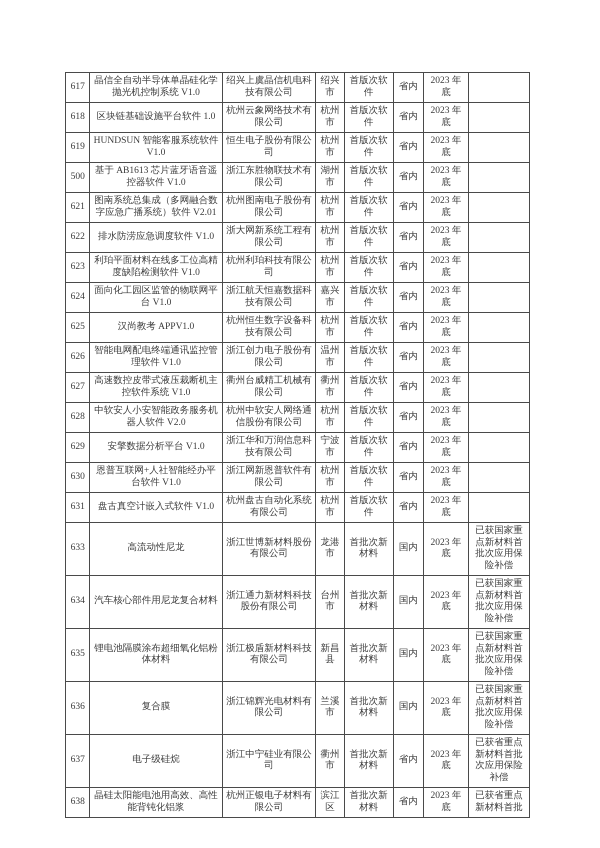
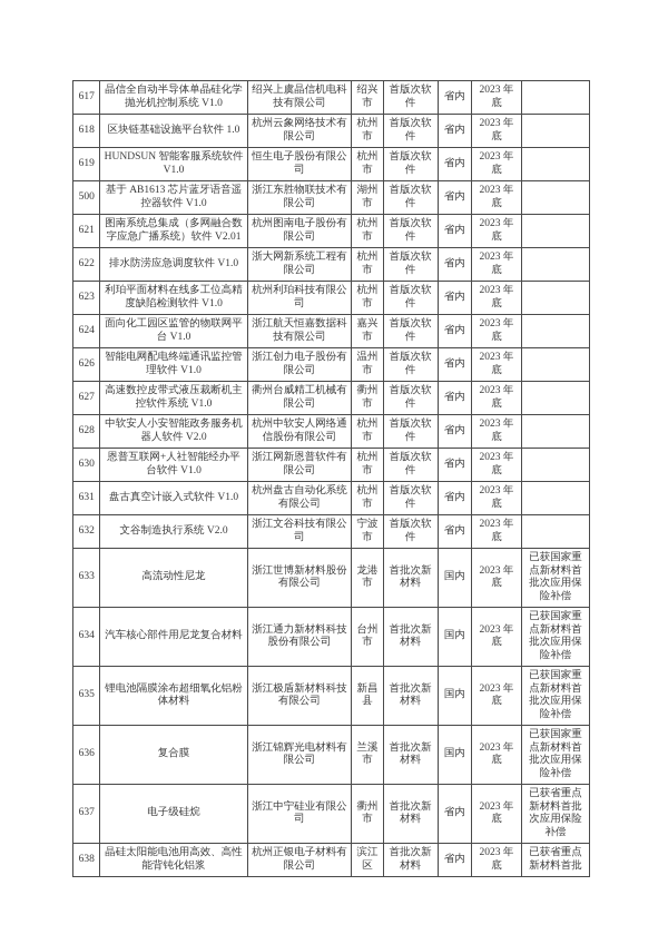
  617	晶信全自动半导体单晶硅化学抛光机控制系统 V1.0	绍兴上虞晶信机电科技有限公司	绍兴市	首版次软件	省内	2023 年底
  618	区块链基础设施平台软件 1.0	杭州云象网络技术有限公司	杭州市	首版次软件	省内	2023 年底
  619	HUNDSUN 智能客服系统软件 V1.0	恒生电子股份有限公司	杭州市	首版次软件	省内	2023 年底
  500	基于 AB1613 芯片蓝牙语音遥控器软件 V1.0	浙江东胜物联技术有限公司	湖州市	首版次软件	省内	2023 年底
  621	图南系统总集成（多网融合数字应急广播系统）软件 V2.01	杭州图南电子股份有限公司	杭州市	首版次软件	省内	2023 年底
  622	排水防涝应急调度软件 V1.0	浙大网新系统工程有限公司	杭州市	首版次软件	省内	2023 年底
  623	利珀平面材料在线多工位高精度缺陷检测软件 V1.0	杭州利珀科技有限公司	杭州市	首版次软件	省内	2023 年底
  624	面向化工园区监管的物联网平台 V1.0	浙江航天恒嘉数据科技有限公司	嘉兴市	首版次软件	省内	2023 年底
- 625	汉尚教考 APPV1.0	杭州恒生数字设备科技有限公司	杭州市	首版次软件	省内	2023 年底
  626	智能电网配电终端通讯监控管理软件 V1.0	浙江创力电子股份有限公司	温州市	首版次软件	省内	2023 年底
  627	高速数控皮带式液压裁断机主控软件系统 V1.0	衢州台威精工机械有限公司	衢州市	首版次软件	省内	2023 年底
  628	中软安人小安智能政务服务机器人软件 V2.0	杭州中软安人网络通信股份有限公司	杭州市	首版次软件	省内	2023 年底
- 629	安擎数据分析平台 V1.0	浙江华和万润信息科技有限公司	宁波市	首版次软件	省内	2023 年底
  630	恩普互联网+人社智能经办平台软件 V1.0	浙江网新恩普软件有限公司	杭州市	首版次软件	省内	2023 年底
  631	盘古真空计嵌入式软件 V1.0	杭州盘古自动化系统有限公司	杭州市	首版次软件	省内	2023 年底
+ 632	文谷制造执行系统 V2.0	浙江文谷科技有限公司	宁波市	首版次软件	省内	2023 年底
  633	高流动性尼龙	浙江世博新材料股份有限公司	龙港市	首批次新材料	国内	2023 年底	已获国家重点新材料首批次应用保险补偿
  634	汽车核心部件用尼龙复合材料	浙江通力新材料科技股份有限公司	台州市	首批次新材料	国内	2023 年底	已获国家重点新材料首批次应用保险补偿
  635	锂电池隔膜涂布超细氧化铝粉体材料	浙江极盾新材料科技有限公司	新昌县	首批次新材料	国内	2023 年底	已获国家重点新材料首批次应用保险补偿
  636	复合膜	浙江锦辉光电材料有限公司	兰溪市	首批次新材料	国内	2023 年底	已获国家重点新材料首批次应用保险补偿
  637	电子级硅烷	浙江中宁硅业有限公司	衢州市	首批次新材料	省内	2023 年底	已获省重点新材料首批次应用保险补偿
  638	晶硅太阳能电池用高效、高性能背钝化铝浆	杭州正银电子材料有限公司	滨江区	首批次新材料	省内	2023 年底	已获省重点新材料首批
